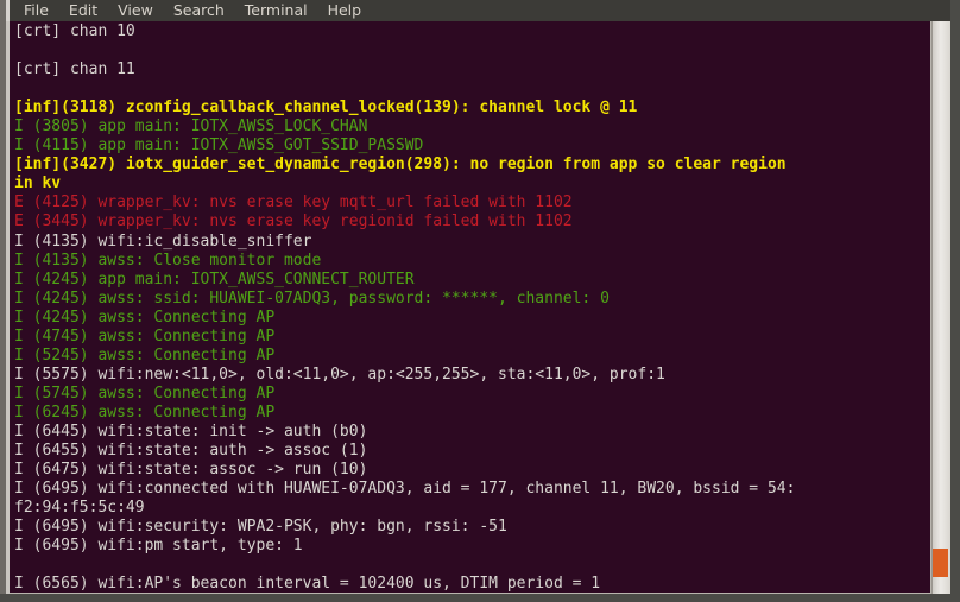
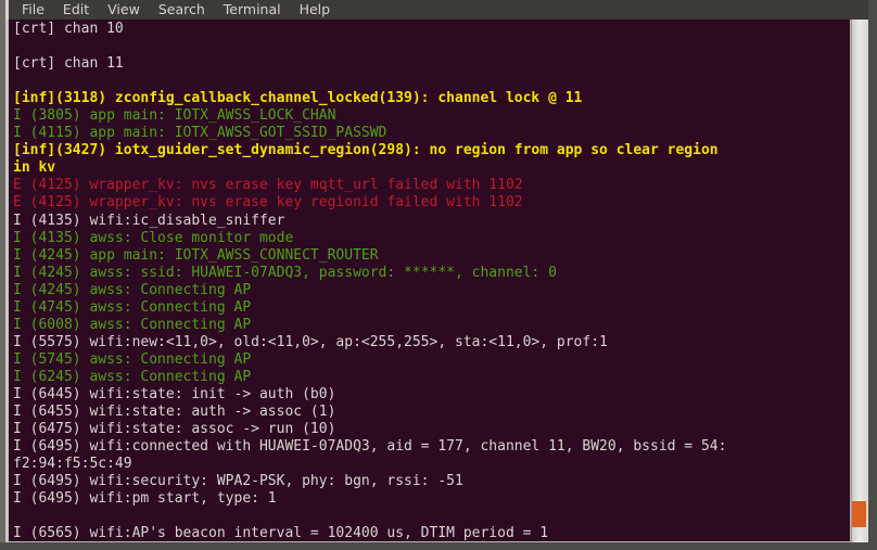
  File
  Edit
  View
  Search
  Terminal
  Help
  [crt] chan 10
  [crt] chan 11
  [inf](3118) zconfig_callback_channel_locked(139): channel lock @ 11
  I (3805) app main: IOTX_AWSS_LOCK_CHAN
  I (4115) app main: IOTX_AWSS_GOT_SSID_PASSWD
  [inf](3427) iotx_guider_set_dynamic_region(298): no region from app so clear region
  in kv
  E (4125) wrapper_kv: nvs erase key mqtt_url failed with 1102
- E (3445) wrapper_kv: nvs erase key regionid failed with 1102
+ E (4125) wrapper_kv: nvs erase key regionid failed with 1102
  I (4135) wifi:ic_disable_sniffer
  I (4135) awss: Close monitor mode
  I (4245) app main: IOTX_AWSS_CONNECT_ROUTER
  I (4245) awss: ssid: HUAWEI-07ADQ3, password: ******, channel: 0
  I (4245) awss: Connecting AP
  I (4745) awss: Connecting AP
- I (5245) awss: Connecting AP
+ I (6008) awss: Connecting AP
  I (5575) wifi:new:<11,0>, old:<11,0>, ap:<255,255>, sta:<11,0>, prof:1
  I (5745) awss: Connecting AP
  I (6245) awss: Connecting AP
  I (6445) wifi:state: init -> auth (b0)
  I (6455) wifi:state: auth -> assoc (1)
  I (6475) wifi:state: assoc -> run (10)
  I (6495) wifi:connected with HUAWEI-07ADQ3, aid = 177, channel 11, BW20, bssid = 54:
  f2:94:f5:5c:49
  I (6495) wifi:security: WPA2-PSK, phy: bgn, rssi: -51
  I (6495) wifi:pm start, type: 1
  I (6565) wifi:AP's beacon interval = 102400 us, DTIM period = 1
